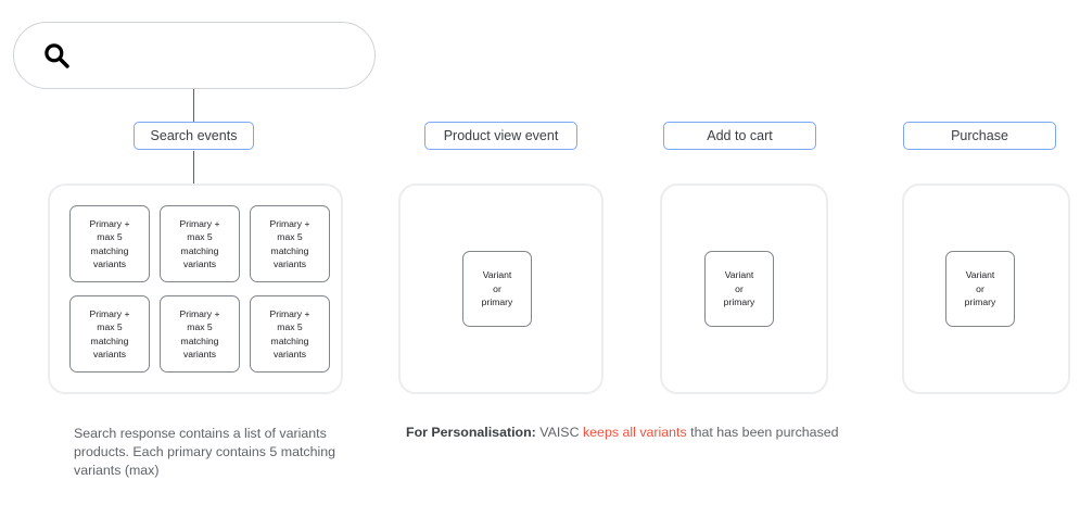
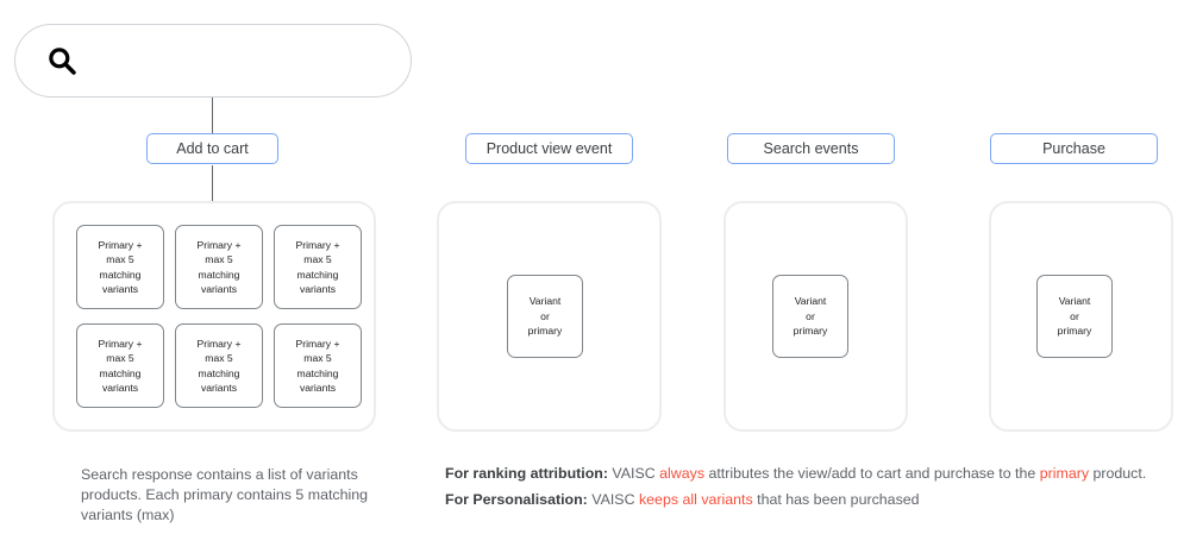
- Search events
+ Add to cart
  Product view event
- Add to cart
+ Search events
  Purchase
  Primary +
  max 5
  matching
  variants
  Primary +
  max 5
  matching
  variants
  Primary +
  max 5
  matching
  variants
  Primary +
  max 5
  matching
  variants
  Primary +
  max 5
  matching
  variants
  Primary +
  max 5
  matching
  variants
  Variant
  or
  primary
  Variant
  or
  primary
  Variant
  or
  primary
  Search response contains a list of variants products. Each primary contains 5 matching variants (max)
+ For ranking attribution: VAISC always attributes the view/add to cart and purchase to the primary product.
  For Personalisation: VAISC keeps all variants that has been purchased
